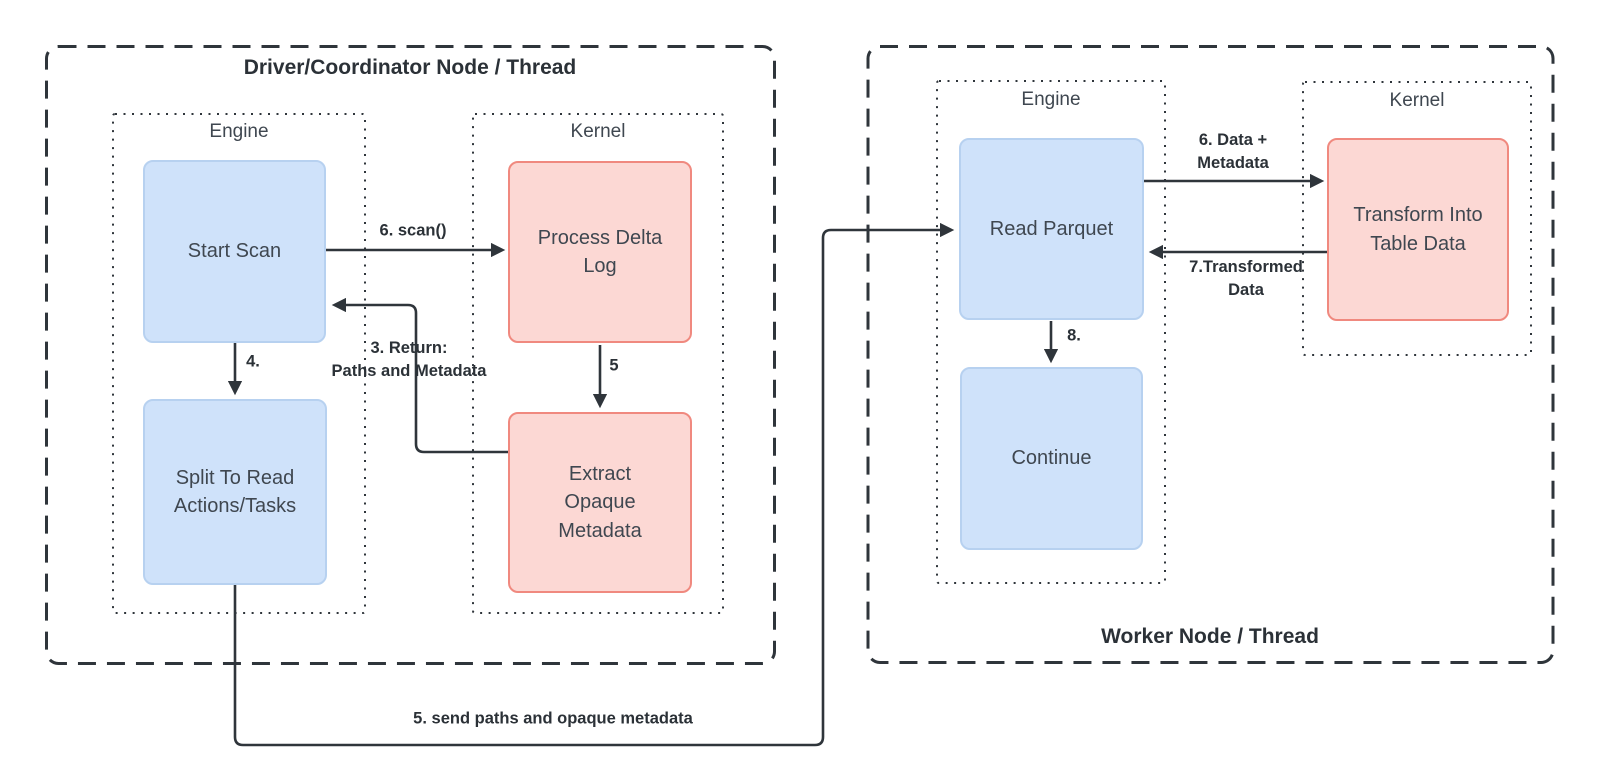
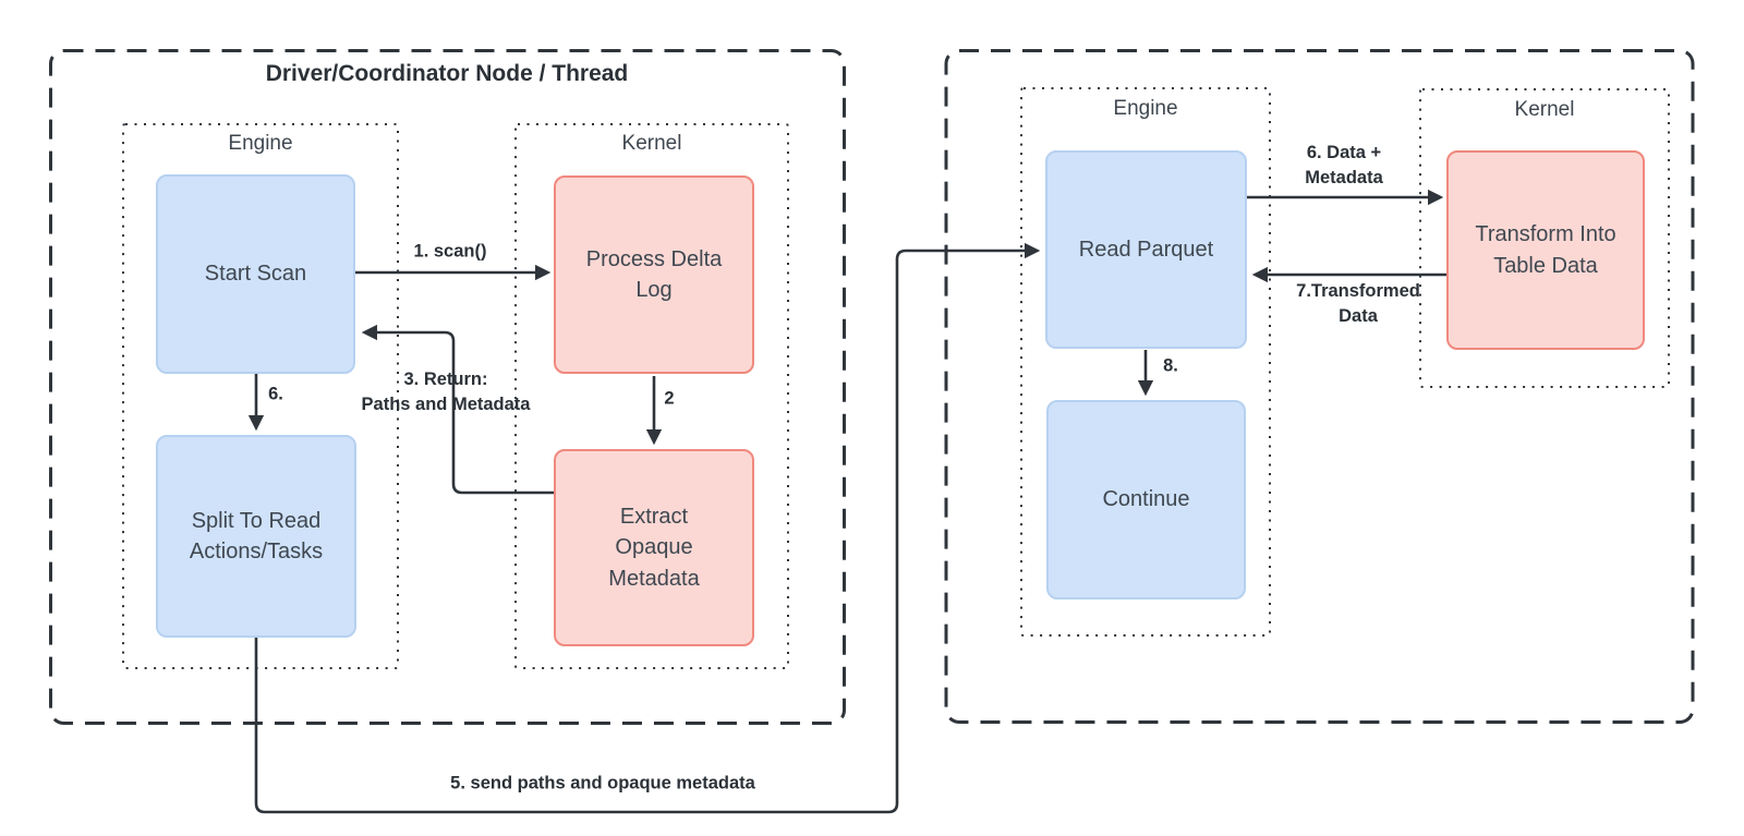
  Driver/Coordinator Node / Thread
- Worker Node / Thread
  Engine
  Kernel
  Engine
  Kernel
  Start Scan
  Process Delta Log
  Extract Opaque Metadata
  Split To Read Actions/Tasks
  Read Parquet
  Continue
  Transform Into Table Data
- 6. scan()
+ 1. scan()
- 5
+ 2
  3. Return:
  Paths and Metadata
- 4.
+ 6.
  5. send paths and opaque metadata
  6. Data +
  Metadata
  7.Transformed
  Data
  8.
